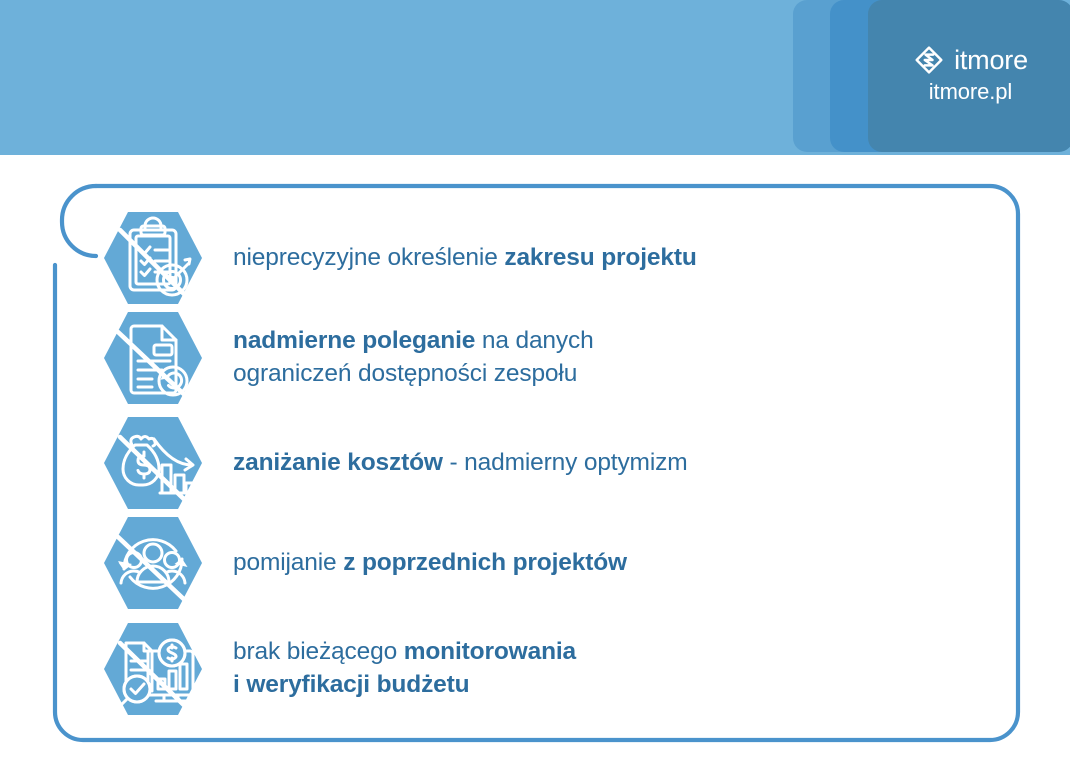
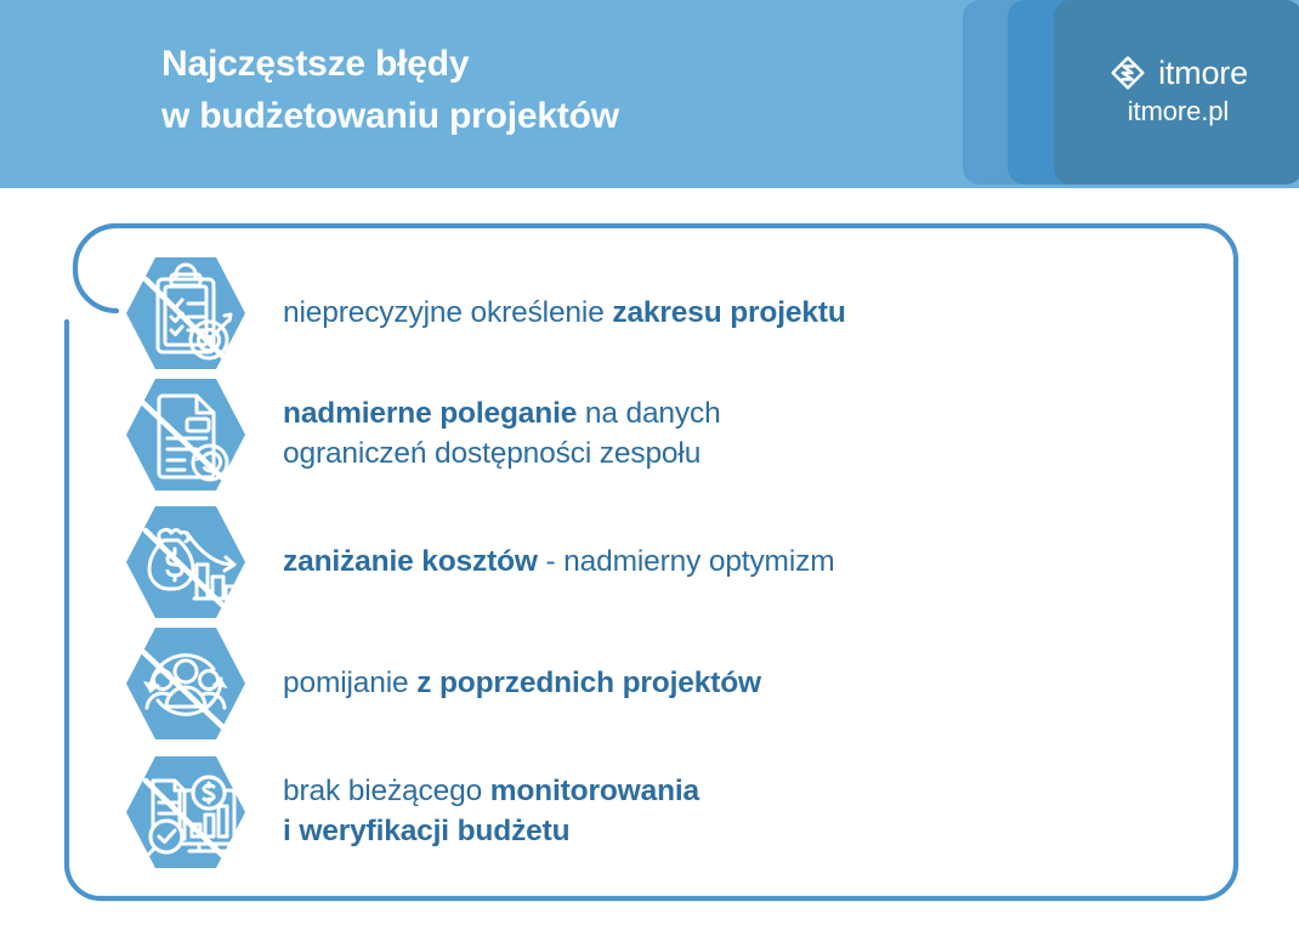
+ Najczęstsze błędy
+ w budżetowaniu projektów
  itmore
  itmore.pl
  nieprecyzyjne określenie zakresu projektu
  nadmierne poleganie na danych
  ograniczeń dostępności zespołu
  zaniżanie kosztów - nadmierny optymizm
  pomijanie z poprzednich projektów
  brak bieżącego monitorowania
  i weryfikacji budżetu
